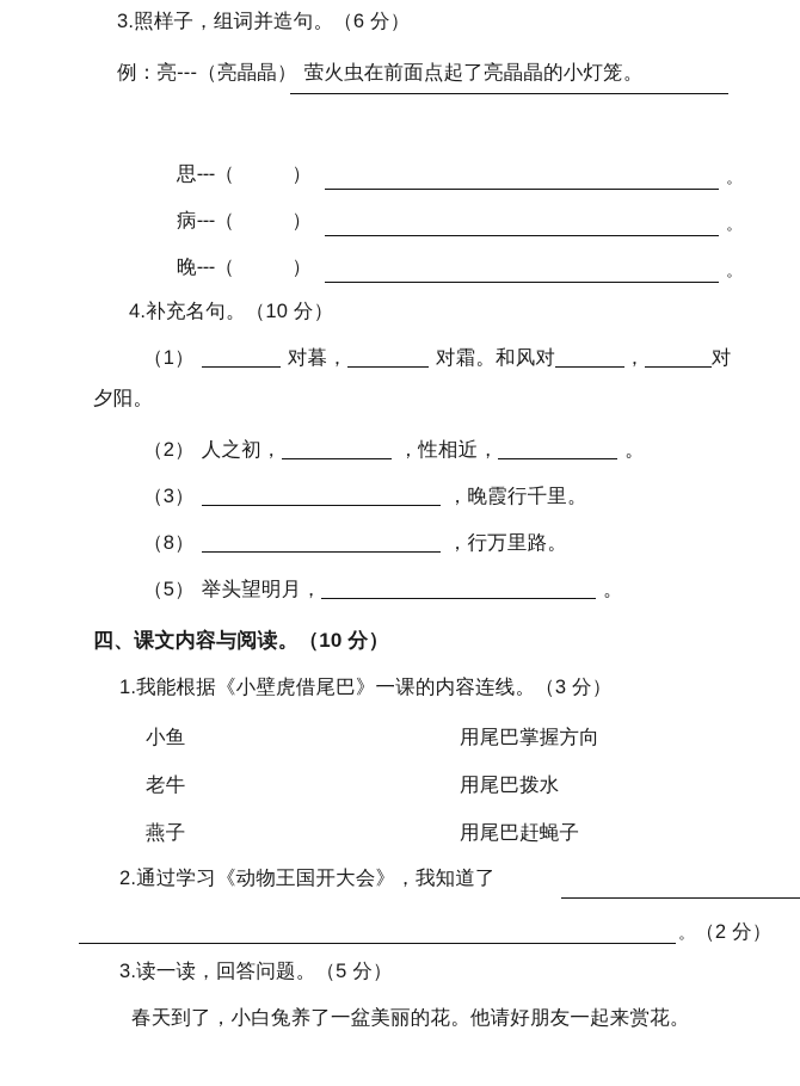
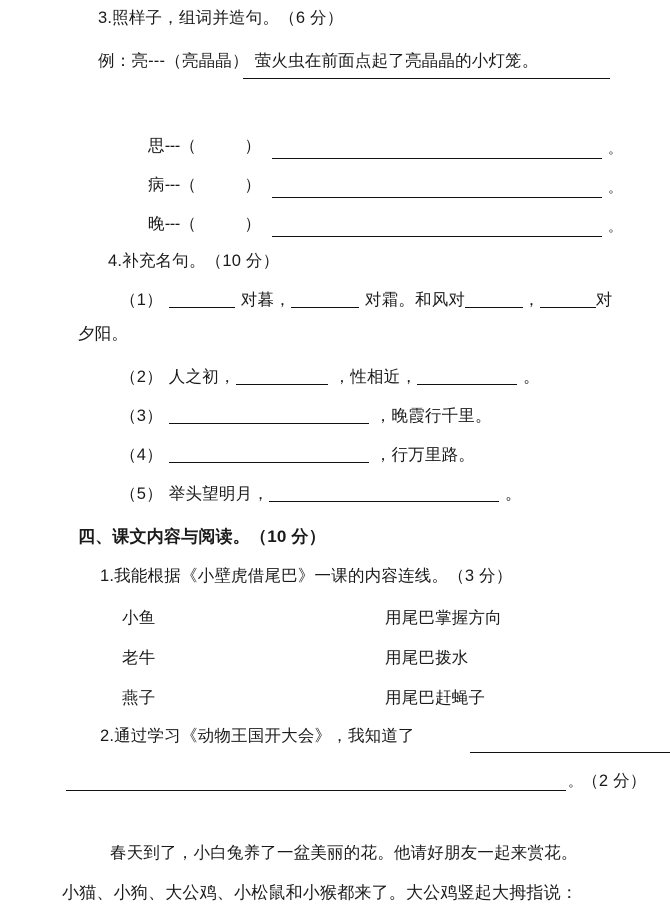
  3.照样子，组词并造句。（6 分）
  例：亮---（亮晶晶） 萤火虫在前面点起了亮晶晶的小灯笼。
  思---（ ）
  。
  病---（ ）
  。
  晚---（ ）
  。
  4.补充名句。（10 分）
  （1） 对暮， 对霜。和风对 ， 对
  夕阳。
  （2） 人之初， ，性相近， 。
  （3） ，晚霞行千里。
- （8） ，行万里路。
+ （4） ，行万里路。
  （5） 举头望明月， 。
  四、课文内容与阅读。（10 分）
  1.我能根据《小壁虎借尾巴》一课的内容连线。（3 分）
  小鱼
  老牛
  燕子
  用尾巴掌握方向
  用尾巴拨水
  用尾巴赶蝇子
  2.通过学习《动物王国开大会》，我知道了
  。（2 分）
- 3.读一读，回答问题。（5 分）
  春天到了，小白兔养了一盆美丽的花。他请好朋友一起来赏花。
+ 小猫、小狗、大公鸡、小松鼠和小猴都来了。大公鸡竖起大拇指说：
